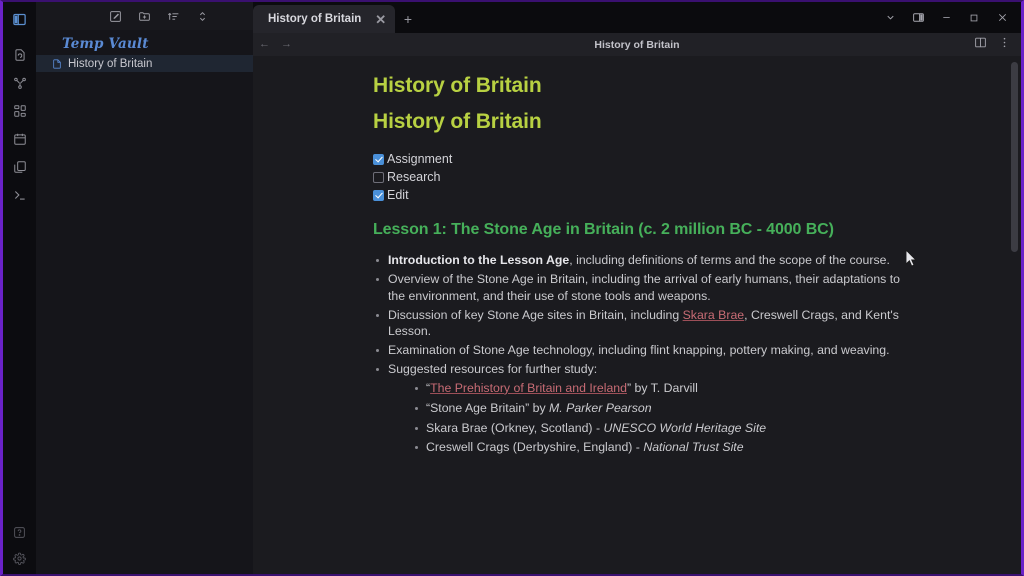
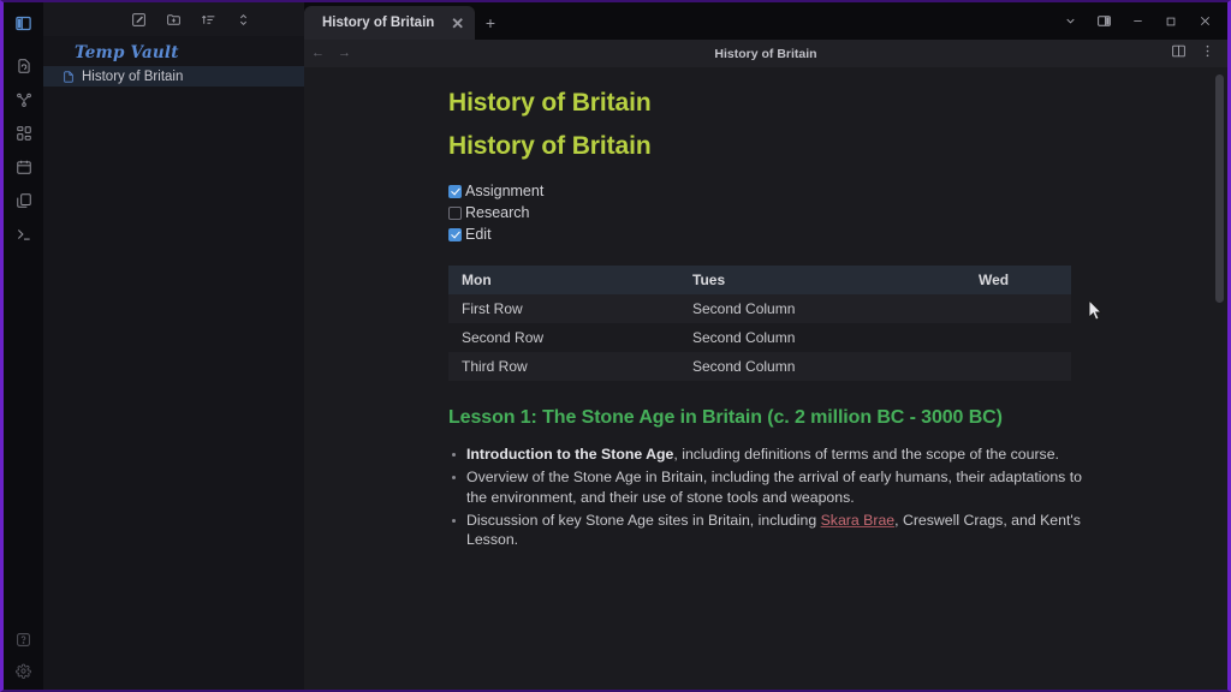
  Temp Vault
  History of Britain
  History of Britain
  ✕
  +
  ←
  →
  History of Britain
  History of Britain
  History of Britain
  Assignment
  Research
  Edit
+ Mon	Tues	Wed
+ First Row	Second Column
+ Second Row	Second Column
+ Third Row	Second Column
- Lesson 1: The Stone Age in Britain (c. 2 million BC - 4000 BC)
+ Lesson 1: The Stone Age in Britain (c. 2 million BC - 3000 BC)
- Introduction to the Lesson Age, including definitions of terms and the scope of the course.
+ Introduction to the Stone Age, including definitions of terms and the scope of the course.
  Overview of the Stone Age in Britain, including the arrival of early humans, their adaptations to the environment, and their use of stone tools and weapons.
  Discussion of key Stone Age sites in Britain, including Skara Brae, Creswell Crags, and Kent's Lesson.
- Examination of Stone Age technology, including flint knapping, pottery making, and weaving.
- Suggested resources for further study:
- “The Prehistory of Britain and Ireland” by T. Darvill
- “Stone Age Britain” by M. Parker Pearson
- Skara Brae (Orkney, Scotland) - UNESCO World Heritage Site
- Creswell Crags (Derbyshire, England) - National Trust Site
